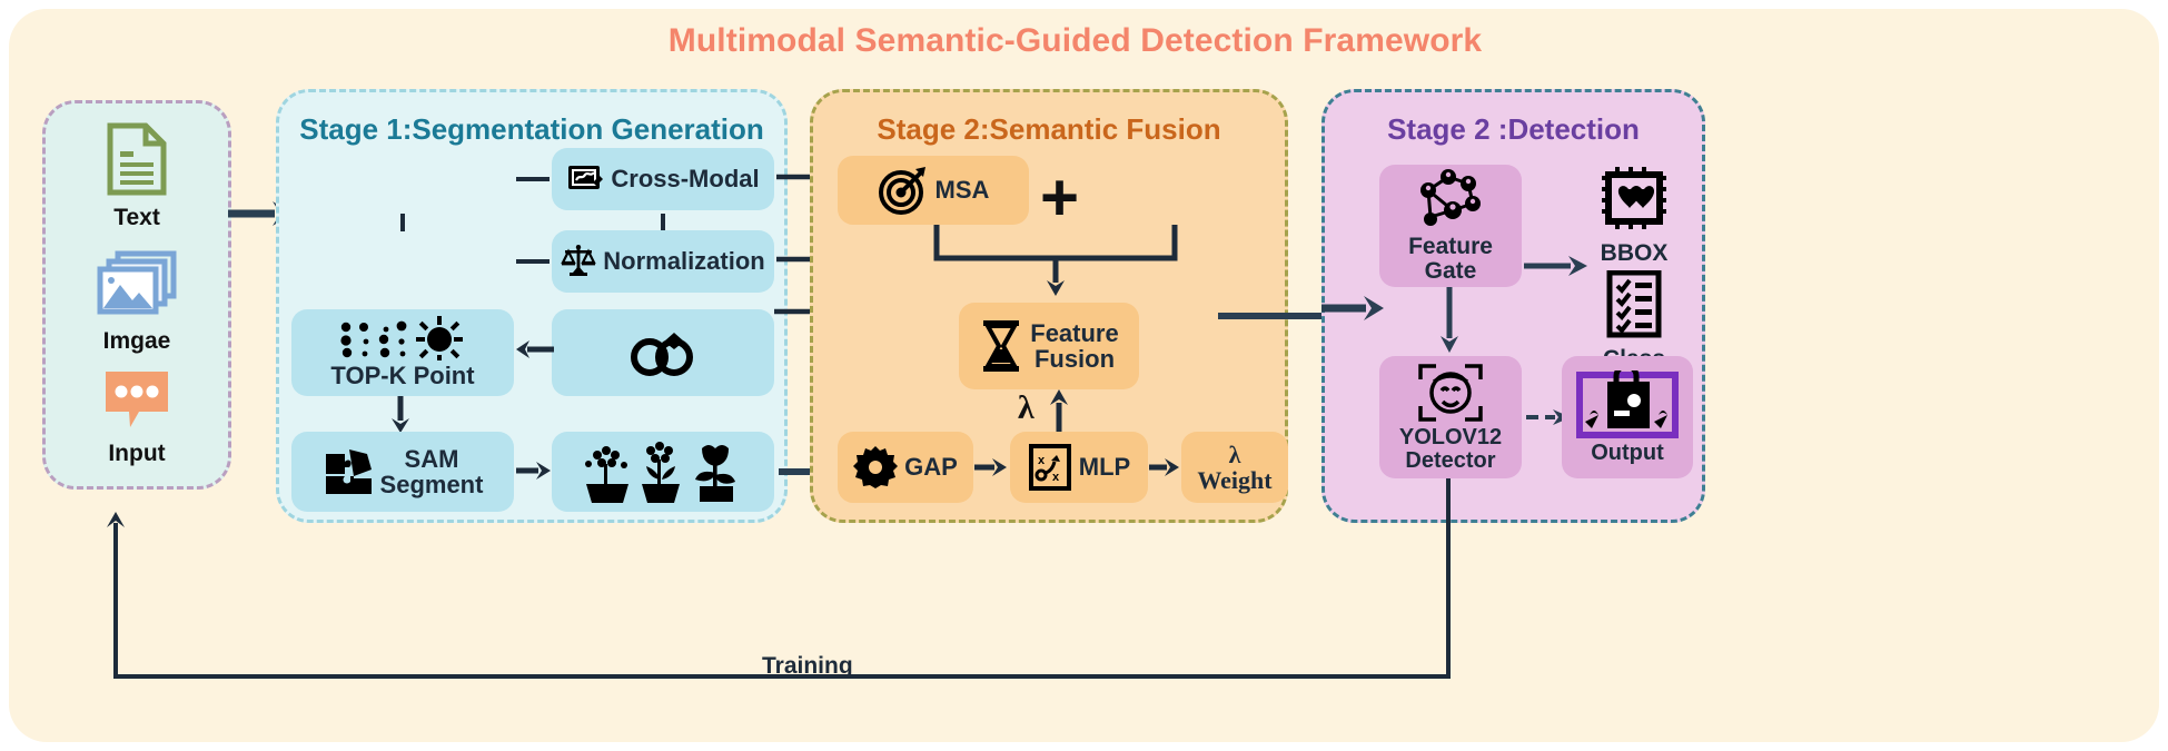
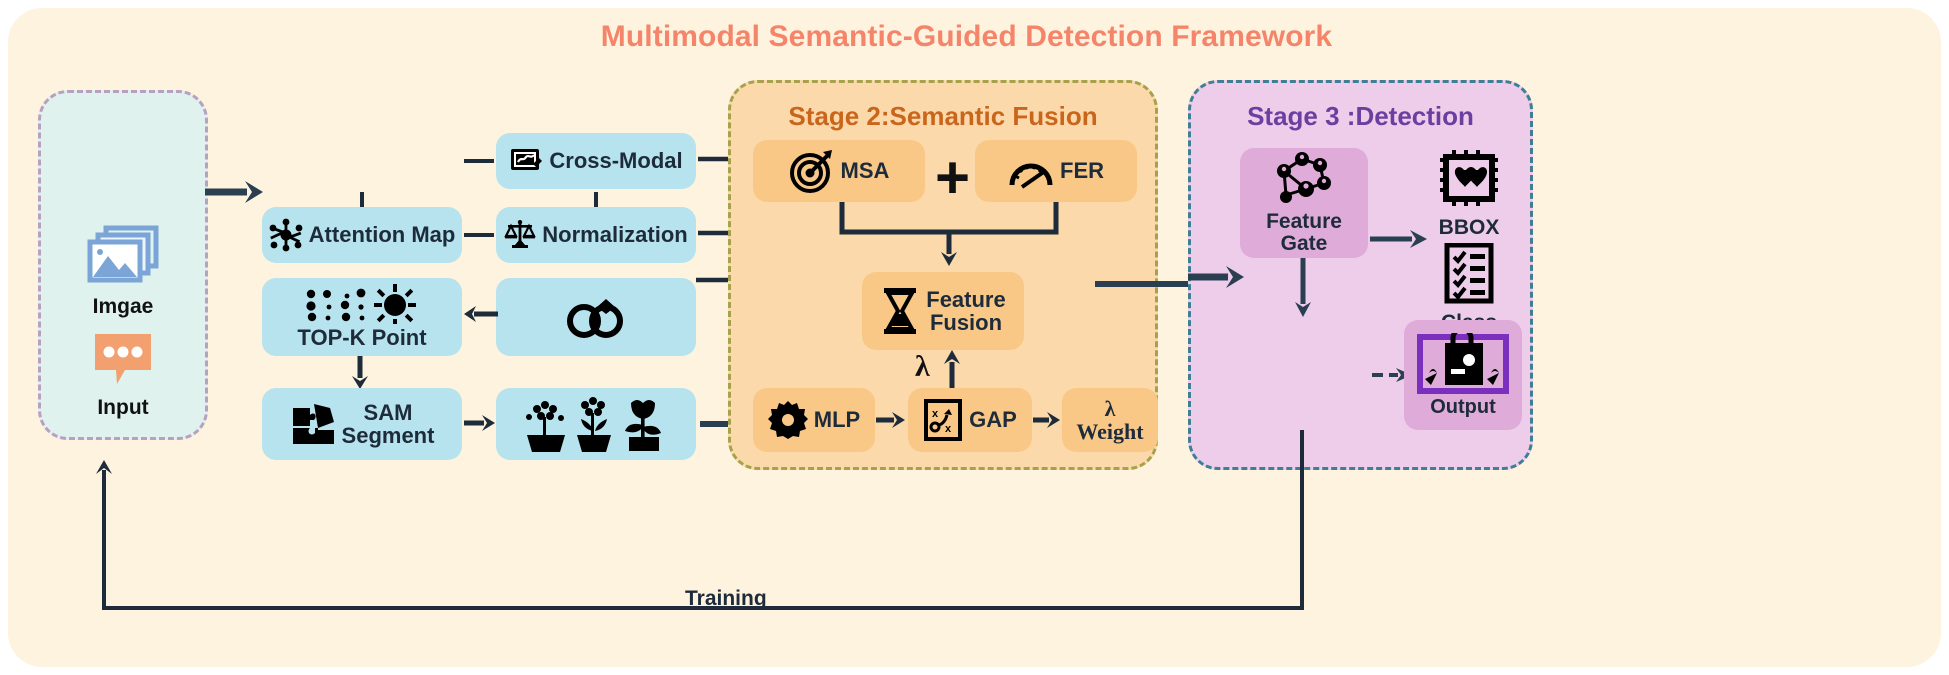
  Multimodal Semantic-Guided Detection Framework
- Text
  Imgae
  Input
- Stage 1:Segmentation Generation
  Cross-Modal
+ Attention Map
  Normalization
  TOP-K Point
  SAM
  Segment
  Stage 2:Semantic Fusion
  MSA
  +
+ FER
  Feature
  Fusion
  λ
- GAP
+ MLP
  x
  x
- MLP
+ GAP
  λ
  Weight
- Stage 2 :Detection
+ Stage 3 :Detection
  Feature
  Gate
  BBOX
- YOLOV12
- Detector
  Output
  Training
